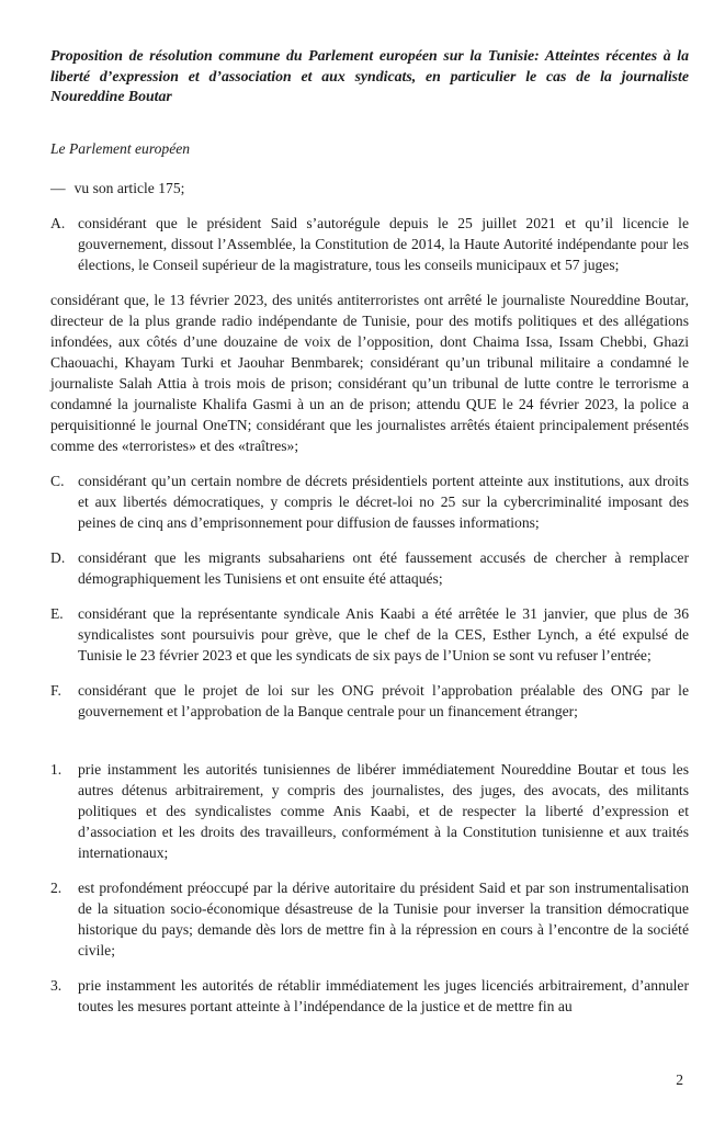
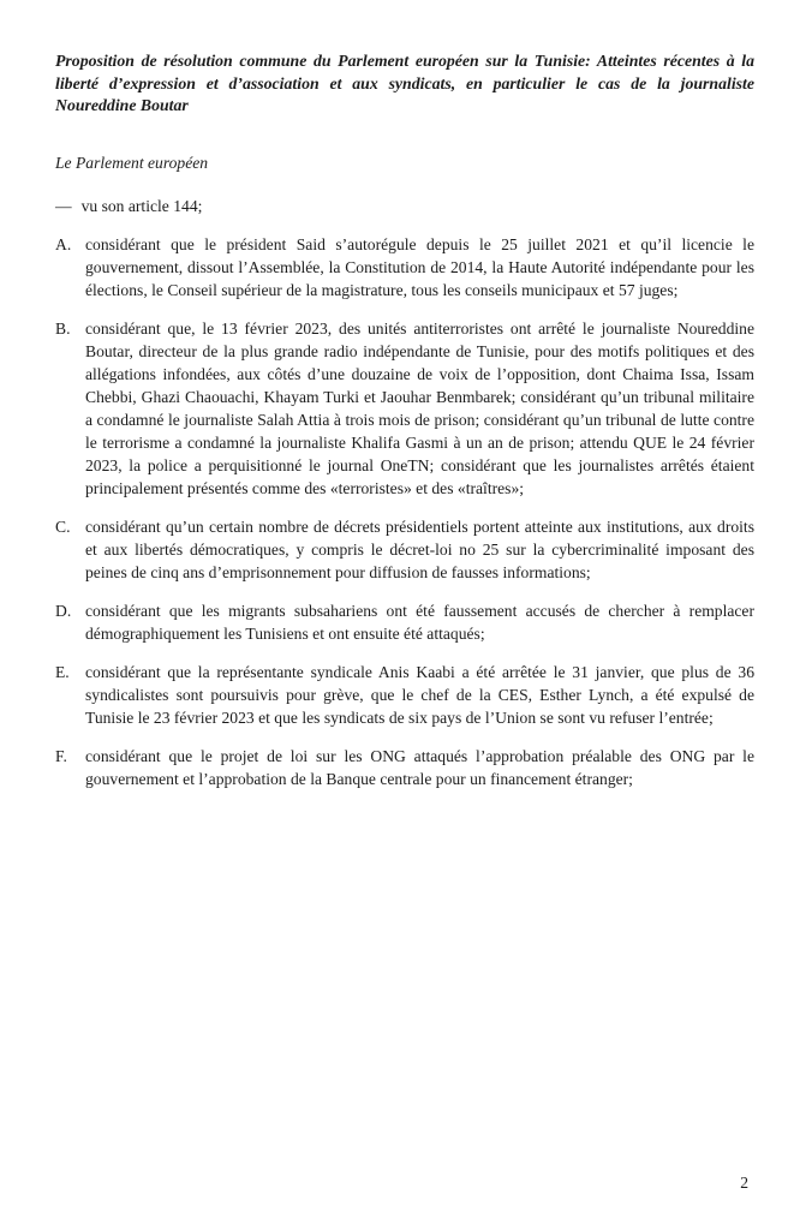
  Proposition de résolution commune du Parlement européen sur la Tunisie: Atteintes récentes à la liberté d’expression et d’association et aux syndicats, en particulier le cas de la journaliste Noureddine Boutar
  Le Parlement européen
  —
- vu son article 175;
+ vu son article 144;
  A.
  considérant que le président Said s’autorégule depuis le 25 juillet 2021 et qu’il licencie le gouvernement, dissout l’Assemblée, la Constitution de 2014, la Haute Autorité indépendante pour les élections, le Conseil supérieur de la magistrature, tous les conseils municipaux et 57 juges;
+ B.
  considérant que, le 13 février 2023, des unités antiterroristes ont arrêté le journaliste Noureddine Boutar, directeur de la plus grande radio indépendante de Tunisie, pour des motifs politiques et des allégations infondées, aux côtés d’une douzaine de voix de l’opposition, dont Chaima Issa, Issam Chebbi, Ghazi Chaouachi, Khayam Turki et Jaouhar Benmbarek; considérant qu’un tribunal militaire a condamné le journaliste Salah Attia à trois mois de prison; considérant qu’un tribunal de lutte contre le terrorisme a condamné la journaliste Khalifa Gasmi à un an de prison; attendu QUE le 24 février 2023, la police a perquisitionné le journal OneTN; considérant que les journalistes arrêtés étaient principalement présentés comme des «terroristes» et des «traîtres»;
  C.
  considérant qu’un certain nombre de décrets présidentiels portent atteinte aux institutions, aux droits et aux libertés démocratiques, y compris le décret-loi no 25 sur la cybercriminalité imposant des peines de cinq ans d’emprisonnement pour diffusion de fausses informations;
  D.
  considérant que les migrants subsahariens ont été faussement accusés de chercher à remplacer démographiquement les Tunisiens et ont ensuite été attaqués;
  E.
  considérant que la représentante syndicale Anis Kaabi a été arrêtée le 31 janvier, que plus de 36 syndicalistes sont poursuivis pour grève, que le chef de la CES, Esther Lynch, a été expulsé de Tunisie le 23 février 2023 et que les syndicats de six pays de l’Union se sont vu refuser l’entrée;
  F.
- considérant que le projet de loi sur les ONG prévoit l’approbation préalable des ONG par le gouvernement et l’approbation de la Banque centrale pour un financement étranger;
+ considérant que le projet de loi sur les ONG attaqués l’approbation préalable des ONG par le gouvernement et l’approbation de la Banque centrale pour un financement étranger;
- 1.
- prie instamment les autorités tunisiennes de libérer immédiatement Noureddine Boutar et tous les autres détenus arbitrairement, y compris des journalistes, des juges, des avocats, des militants politiques et des syndicalistes comme Anis Kaabi, et de respecter la liberté d’expression et d’association et les droits des travailleurs, conformément à la Constitution tunisienne et aux traités internationaux;
- 2.
- est profondément préoccupé par la dérive autoritaire du président Said et par son instrumentalisation de la situation socio-économique désastreuse de la Tunisie pour inverser la transition démocratique historique du pays; demande dès lors de mettre fin à la répression en cours à l’encontre de la société civile;
- 3.
- prie instamment les autorités de rétablir immédiatement les juges licenciés arbitrairement, d’annuler toutes les mesures portant atteinte à l’indépendance de la justice et de mettre fin au
  2
